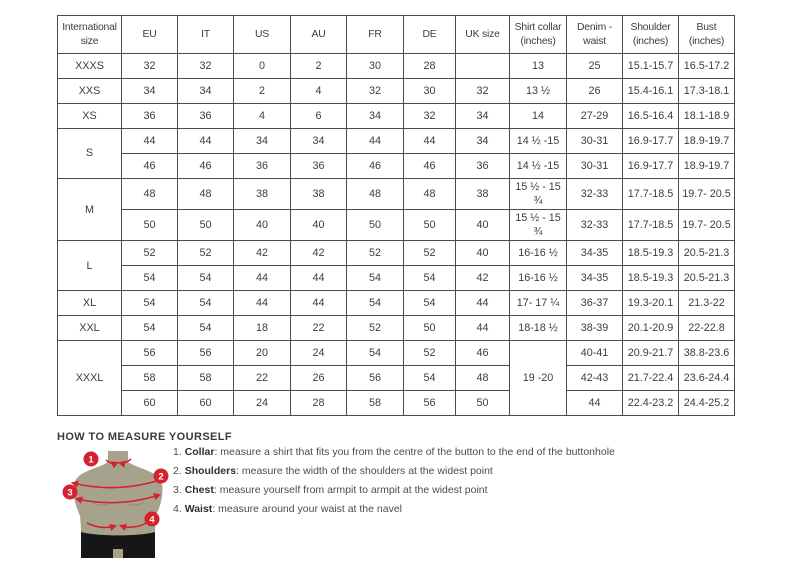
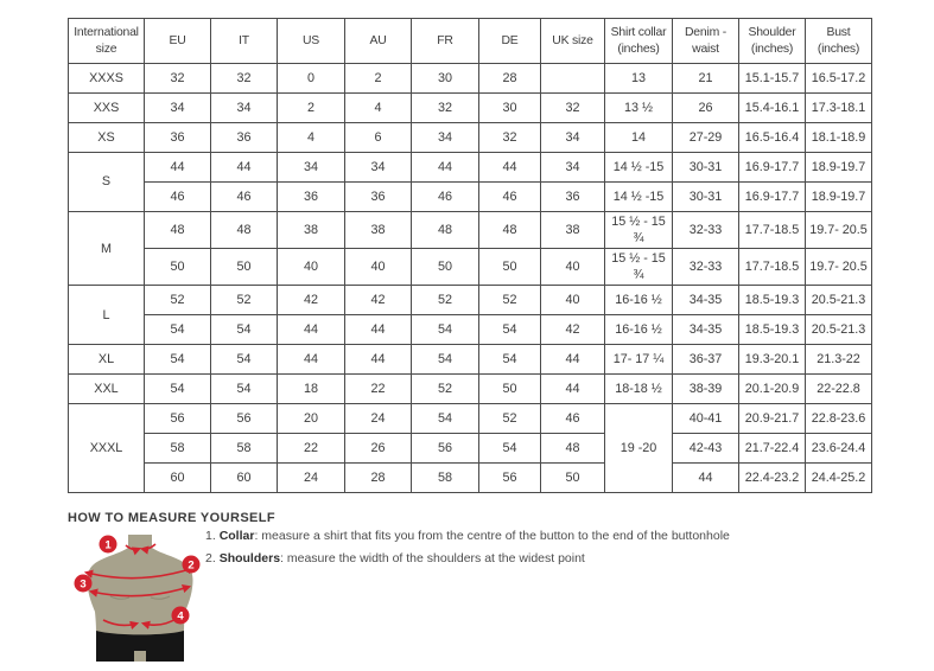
  International size	EU	IT	US	AU	FR	DE	UK size	Shirt collar (inches)	Denim - waist	Shoulder (inches)	Bust (inches)
- XXXS	32	32	0	2	30	28		13	25	15.1-15.7	16.5-17.2
+ XXXS	32	32	0	2	30	28		13	21	15.1-15.7	16.5-17.2
  XXS	34	34	2	4	32	30	32	13 ½	26	15.4-16.1	17.3-18.1
  XS	36	36	4	6	34	32	34	14	27-29	16.5-16.4	18.1-18.9
  S	44	44	34	34	44	44	34	14 ½ -15	30-31	16.9-17.7	18.9-19.7
  46	46	36	36	46	46	36	14 ½ -15	30-31	16.9-17.7	18.9-19.7
  M	48	48	38	38	48	48	38	15 ½ - 15 ¾	32-33	17.7-18.5	19.7- 20.5
  50	50	40	40	50	50	40	15 ½ - 15 ¾	32-33	17.7-18.5	19.7- 20.5
  L	52	52	42	42	52	52	40	16-16 ½	34-35	18.5-19.3	20.5-21.3
  54	54	44	44	54	54	42	16-16 ½	34-35	18.5-19.3	20.5-21.3
  XL	54	54	44	44	54	54	44	17- 17 ¼	36-37	19.3-20.1	21.3-22
  XXL	54	54	18	22	52	50	44	18-18 ½	38-39	20.1-20.9	22-22.8
- XXXL	56	56	20	24	54	52	46	19 -20	40-41	20.9-21.7	38.8-23.6
+ XXXL	56	56	20	24	54	52	46	19 -20	40-41	20.9-21.7	22.8-23.6
  58	58	22	26	56	54	48	42-43	21.7-22.4	23.6-24.4
  60	60	24	28	58	56	50	44	22.4-23.2	24.4-25.2
  HOW TO MEASURE YOURSELF
  1
  2
  3
  4
  1. Collar: measure a shirt that fits you from the centre of the button to the end of the buttonhole
  2. Shoulders: measure the width of the shoulders at the widest point
- 3. Chest: measure yourself from armpit to armpit at the widest point
- 4. Waist: measure around your waist at the navel
